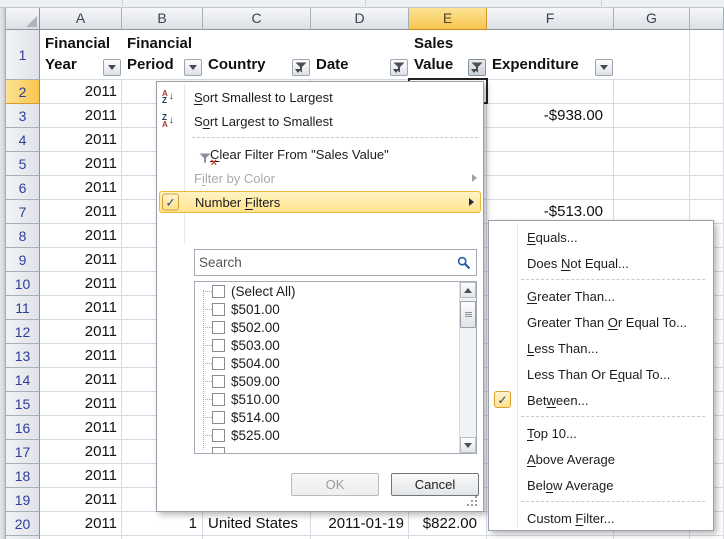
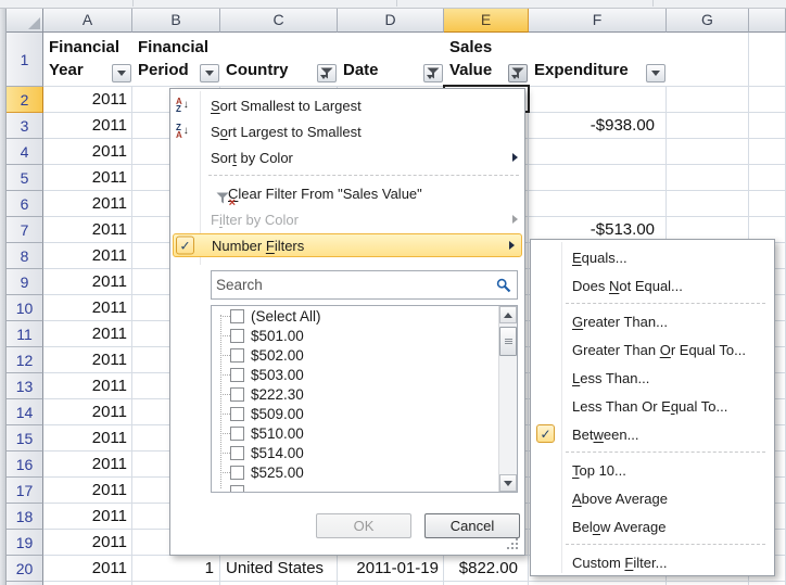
  A
  B
  C
  D
  E
  F
  G
  1
  2
  3
  4
  5
  6
  7
  8
  9
  10
  11
  12
  13
  14
  15
  16
  17
  18
  19
  20
  Financial
  Year
  Financial
  Period
  Country
  Date
  Sales
  Value
  Expenditure
  2011
  2011
  2011
  2011
  2011
  2011
  2011
  2011
  2011
  2011
  2011
  2011
  2011
  2011
  2011
  2011
  2011
  2011
  2011
  -$938.00
  -$513.00
  1
  United States
  2011-01-19
  $822.00
  A
  Z
  ↓
  Sort Smallest to Largest
  Z
  A
  ↓
  Sort Largest to Smallest
+ Sort by Color
  ×
  Clear Filter From "Sales Value"
  Filter by Color
  ✓
  Number Filters
  Search
  (Select All)
  $501.00
  $502.00
  $503.00
- $504.00
+ $222.30
  $509.00
  $510.00
  $514.00
  $525.00
  OK
  Cancel
  Equals...
  Does Not Equal...
  Greater Than...
  Greater Than Or Equal To...
  Less Than...
  Less Than Or Equal To...
  ✓
  Between...
  Top 10...
  Above Average
  Below Average
  Custom Filter...
